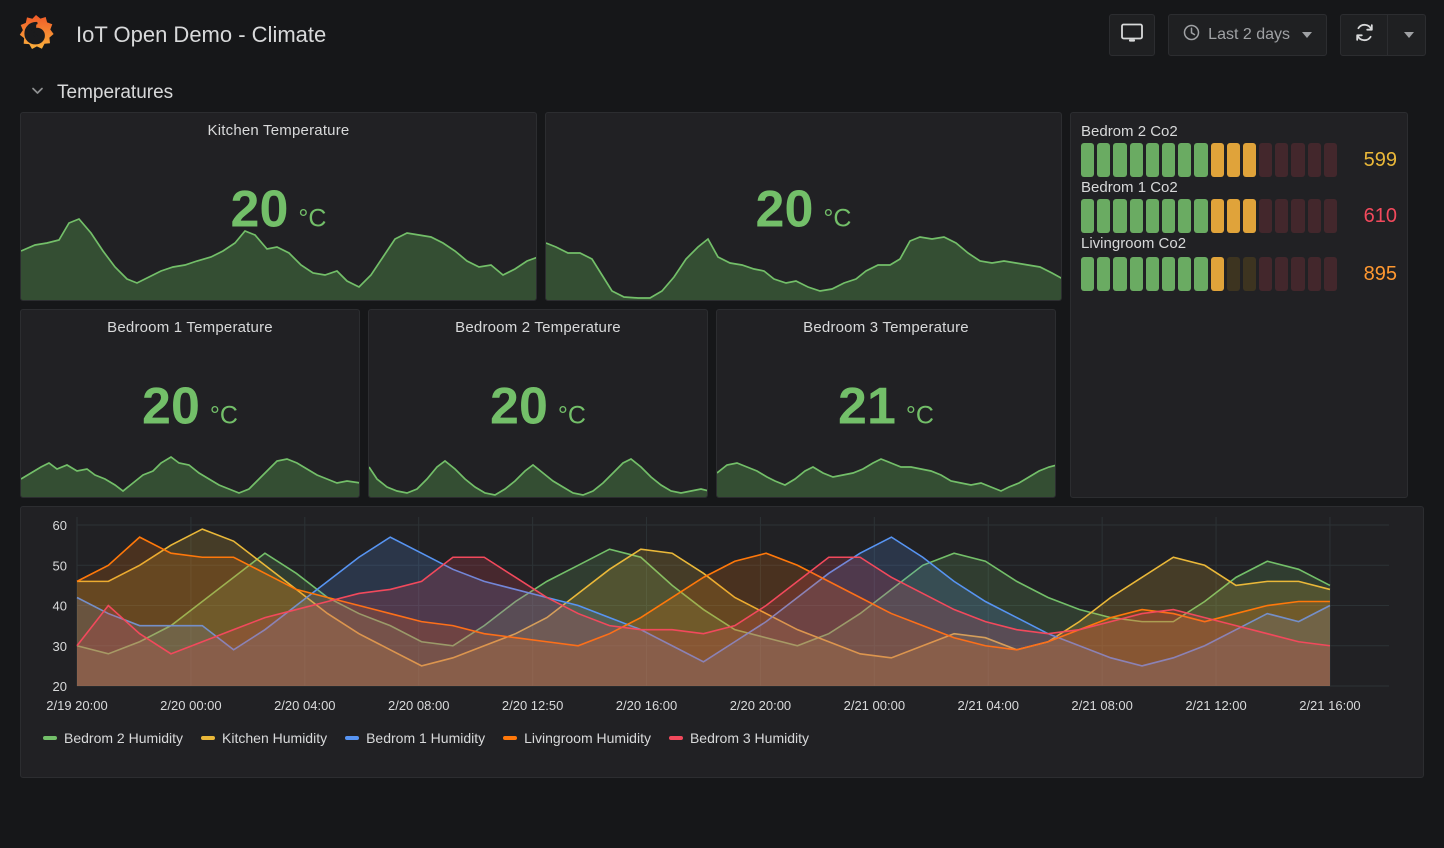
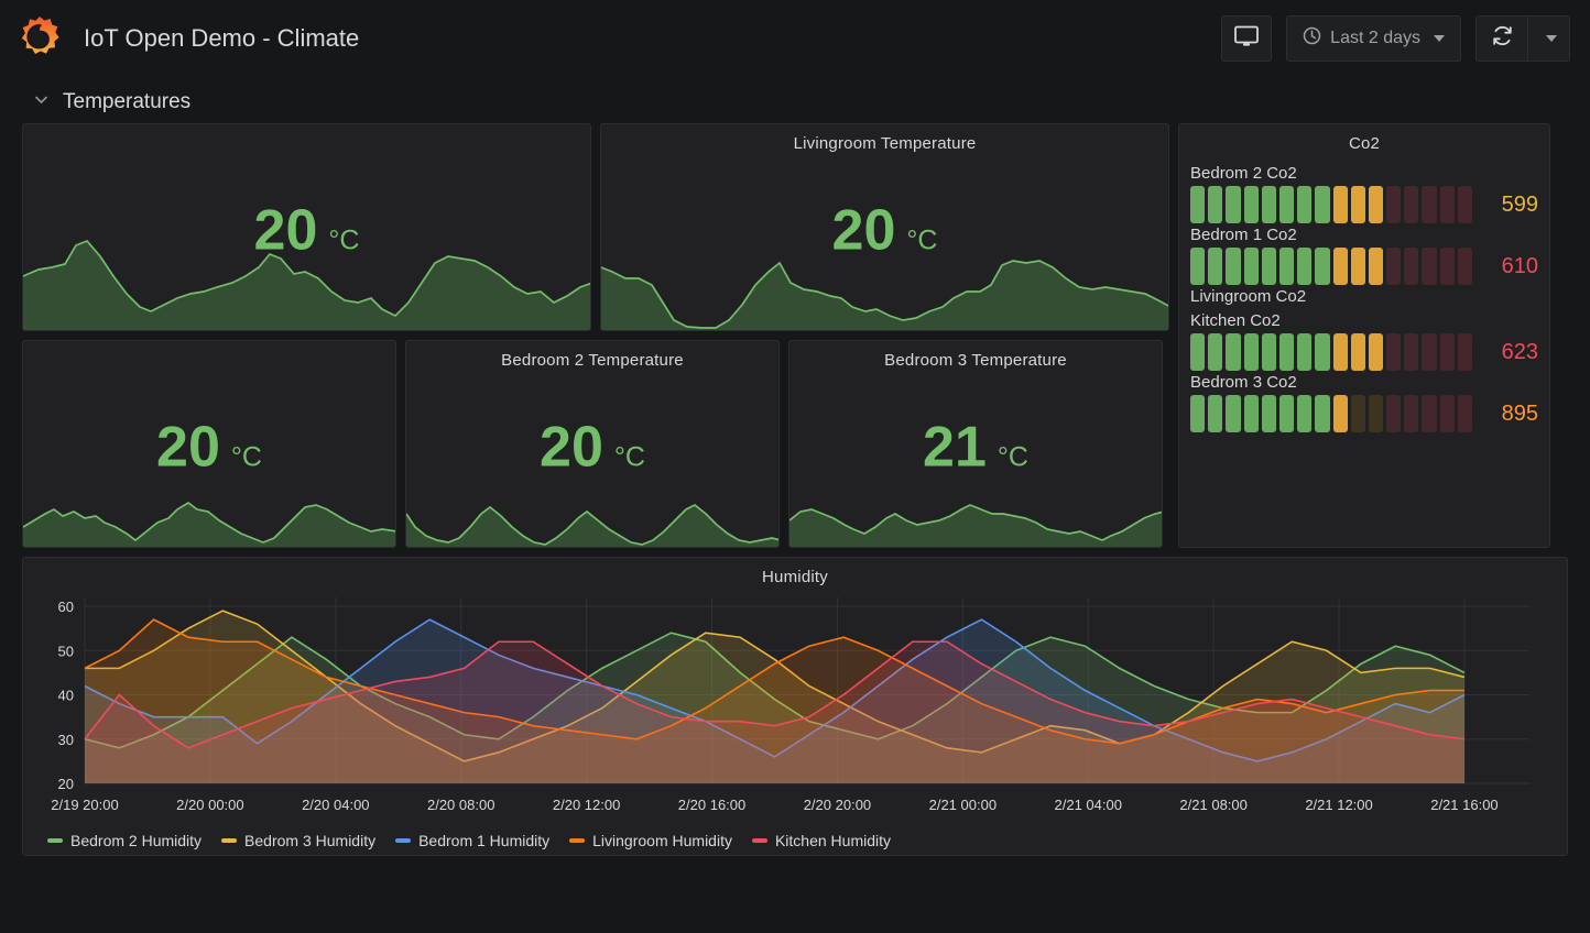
  IoT Open Demo - Climate
  Last 2 days
  Temperatures
- Kitchen Temperature
  20
  °C
+ Livingroom Temperature
  20
  °C
+ Co2
  Bedrom 2 Co2
  599
  Bedrom 1 Co2
  610
  Livingroom Co2
+ Kitchen Co2
+ 623
+ Bedrom 3 Co2
  895
- Bedroom 1 Temperature
  20
  °C
  Bedroom 2 Temperature
  20
  °C
  Bedroom 3 Temperature
  21
  °C
+ Humidity
  20
  30
  40
  50
  60
  2/19 20:00
  2/20 00:00
  2/20 04:00
  2/20 08:00
- 2/20 12:50
+ 2/20 12:00
  2/20 16:00
  2/20 20:00
  2/21 00:00
  2/21 04:00
  2/21 08:00
  2/21 12:00
  2/21 16:00
  Bedrom 2 Humidity
- Kitchen Humidity
+ Bedrom 3 Humidity
  Bedrom 1 Humidity
  Livingroom Humidity
- Bedrom 3 Humidity
+ Kitchen Humidity
